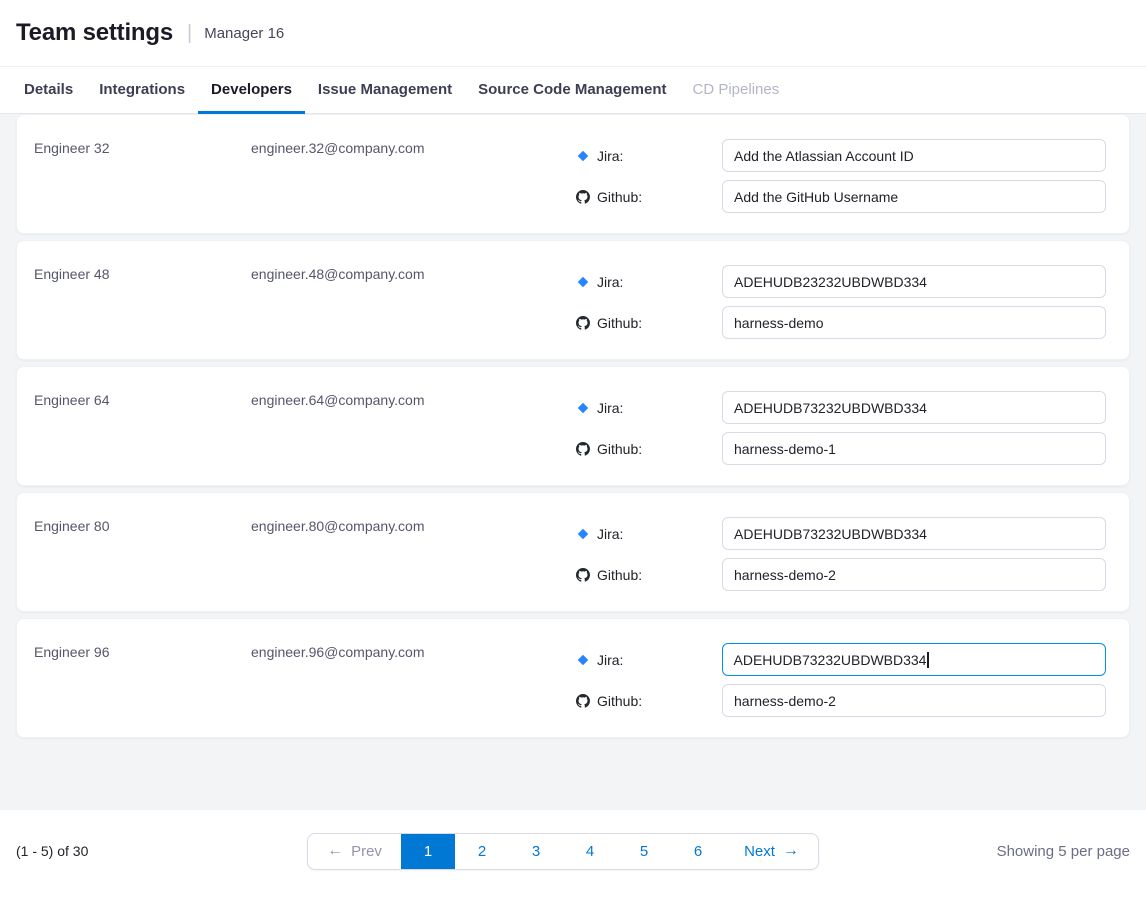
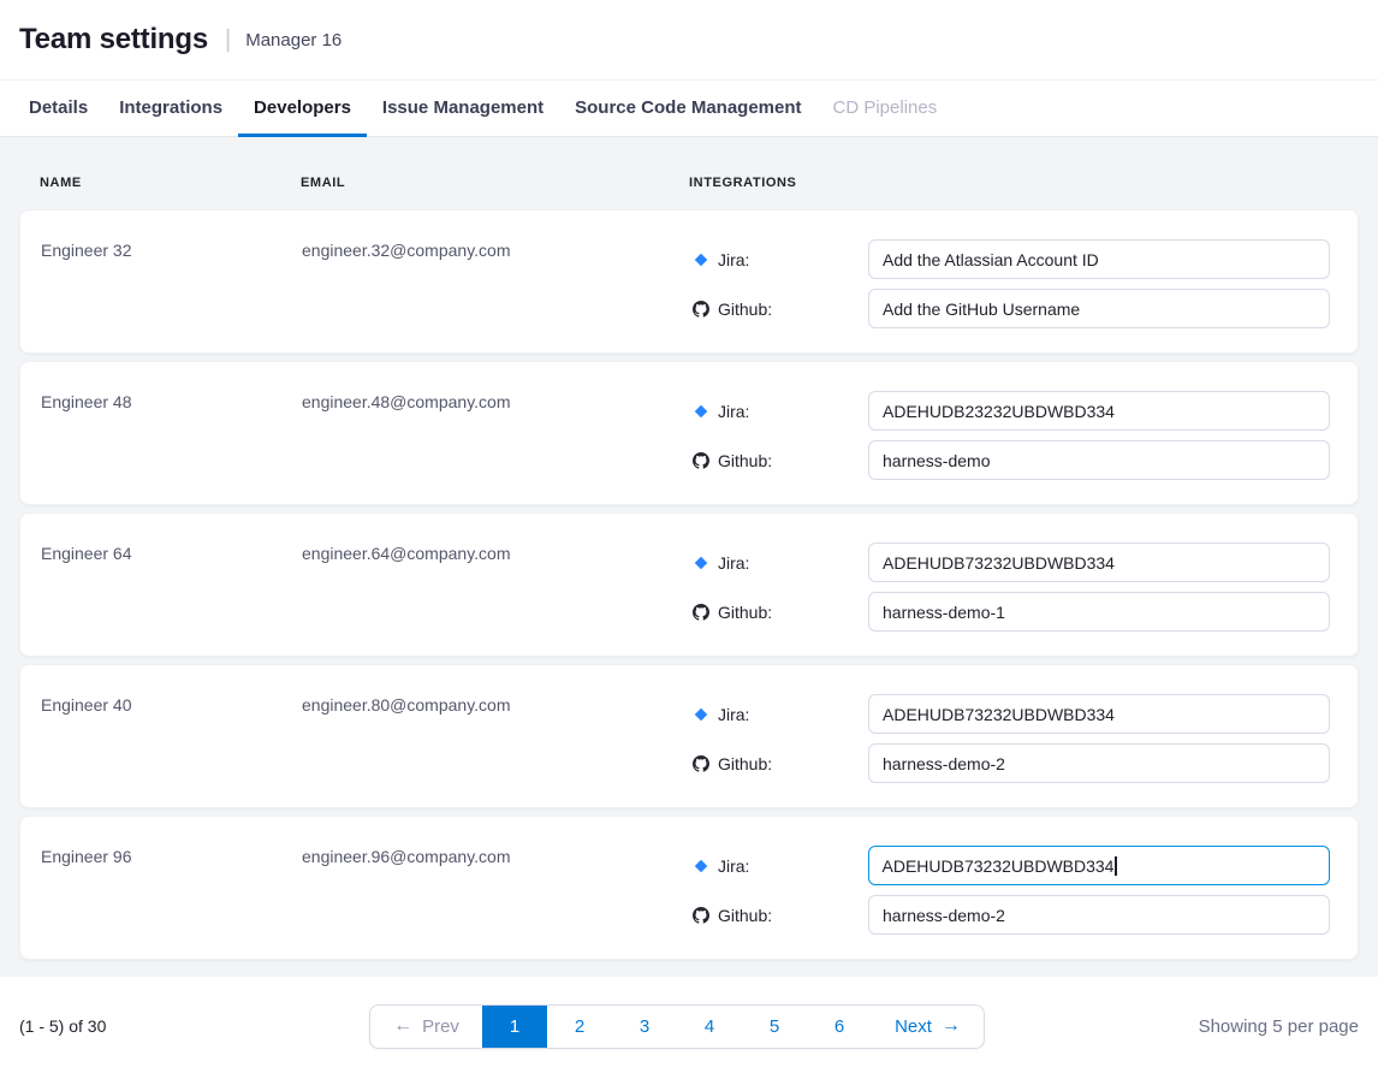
  Team settings
  |
  Manager 16
  Details
  Integrations
  Developers
  Issue Management
  Source Code Management
  CD Pipelines
+ NAME
+ EMAIL
+ INTEGRATIONS
  Engineer 32
  engineer.32@company.com
  Jira:
  Add the Atlassian Account ID
  Github:
  Add the GitHub Username
  Engineer 48
  engineer.48@company.com
  Jira:
  ADEHUDB23232UBDWBD334
  Github:
  harness-demo
  Engineer 64
  engineer.64@company.com
  Jira:
  ADEHUDB73232UBDWBD334
  Github:
  harness-demo-1
- Engineer 80
+ Engineer 40
  engineer.80@company.com
  Jira:
  ADEHUDB73232UBDWBD334
  Github:
  harness-demo-2
  Engineer 96
  engineer.96@company.com
  Jira:
  ADEHUDB73232UBDWBD334
  Github:
  harness-demo-2
  (1 - 5) of 30
  ←
  Prev
  1
  2
  3
  4
  5
  6
  Next
  →
  Showing 5 per page
